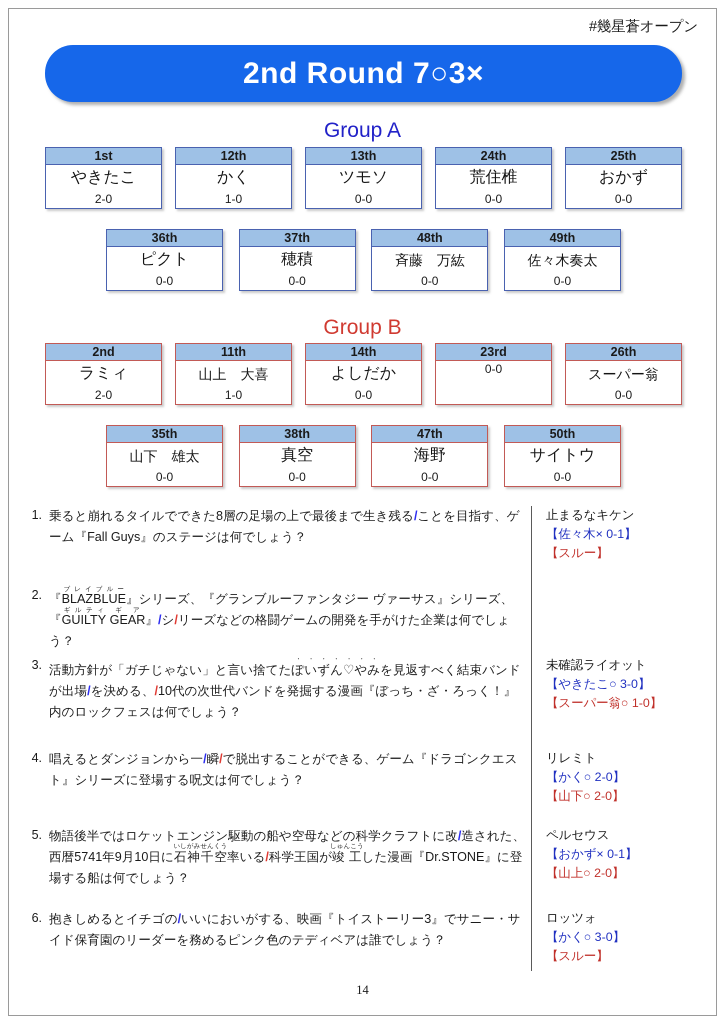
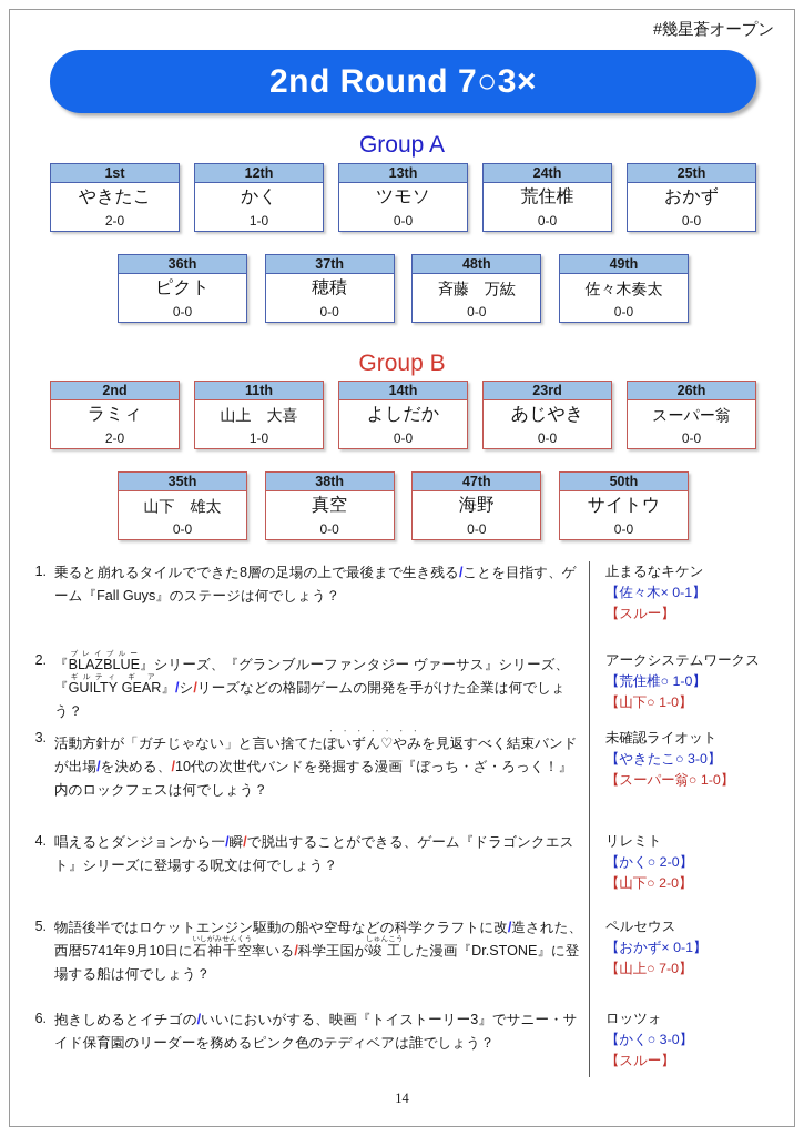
  #幾星蒼オープン
  2nd Round 7○3×
  Group A
  1st
  やきたこ
  2-0
  12th
  かく
  1-0
  13th
  ツモソ
  0-0
  24th
  荒住椎
  0-0
  25th
  おかず
  0-0
  36th
  ピクト
  0-0
  37th
  穂積
  0-0
  48th
  斉藤 万紘
  0-0
  49th
  佐々木奏太
  0-0
  Group B
  2nd
  ラミィ
  2-0
  11th
  山上 大喜
  1-0
  14th
  よしだか
  0-0
  23rd
+ あじやき
  0-0
  26th
  スーパー翁
  0-0
  35th
  山下 雄太
  0-0
  38th
  真空
  0-0
  47th
  海野
  0-0
  50th
  サイトウ
  0-0
  1.
  乗ると崩れるタイルでできた8層の足場の上で最後まで生き残る/ことを目指す、ゲーム『Fall Guys』のステージは何でしょう？
  止まるなキケン
  【佐々木× 0-1】
  【スルー】
  2.
  『BLAZBLUE』シリーズ、『グランブルーファンタジー ヴァーサス』シリーズ、『GUILTY GEAR』/シ/リーズなどの格闘ゲームの開発を手がけた企業は何でしょう？
+ アークシステムワークス
+ 【荒住椎○ 1-0】
+ 【山下○ 1-0】
  3.
  活動方針が「ガチじゃない」と言い捨てたぽいずん♡やみを見返すべく結束バンドが出場/を決める、/10代の次世代バンドを発掘する漫画『ぼっち・ざ・ろっく！』内のロックフェスは何でしょう？
  未確認ライオット
  【やきたこ○ 3-0】
  【スーパー翁○ 1-0】
  4.
  唱えるとダンジョンから一/瞬/で脱出することができる、ゲーム『ドラゴンクエスト』シリーズに登場する呪文は何でしょう？
  リレミト
  【かく○ 2-0】
  【山下○ 2-0】
  5.
  物語後半ではロケットエンジン駆動の船や空母などの科学クラフトに改/造された、西暦5741年9月10日に石神千空率いる/科学王国が竣工した漫画『Dr.STONE』に登場する船は何でしょう？
  ペルセウス
  【おかず× 0-1】
- 【山上○ 2-0】
+ 【山上○ 7-0】
  6.
  抱きしめるとイチゴの/いいにおいがする、映画『トイストーリー3』でサニー・サイド保育園のリーダーを務めるピンク色のテディベアは誰でしょう？
  ロッツォ
  【かく○ 3-0】
  【スルー】
  14
